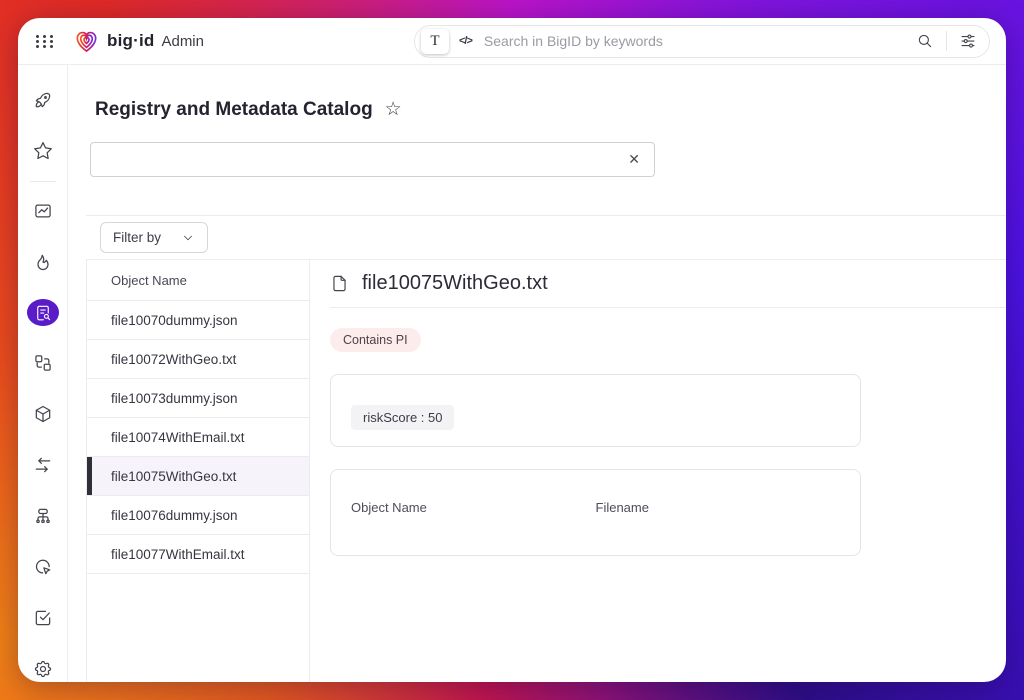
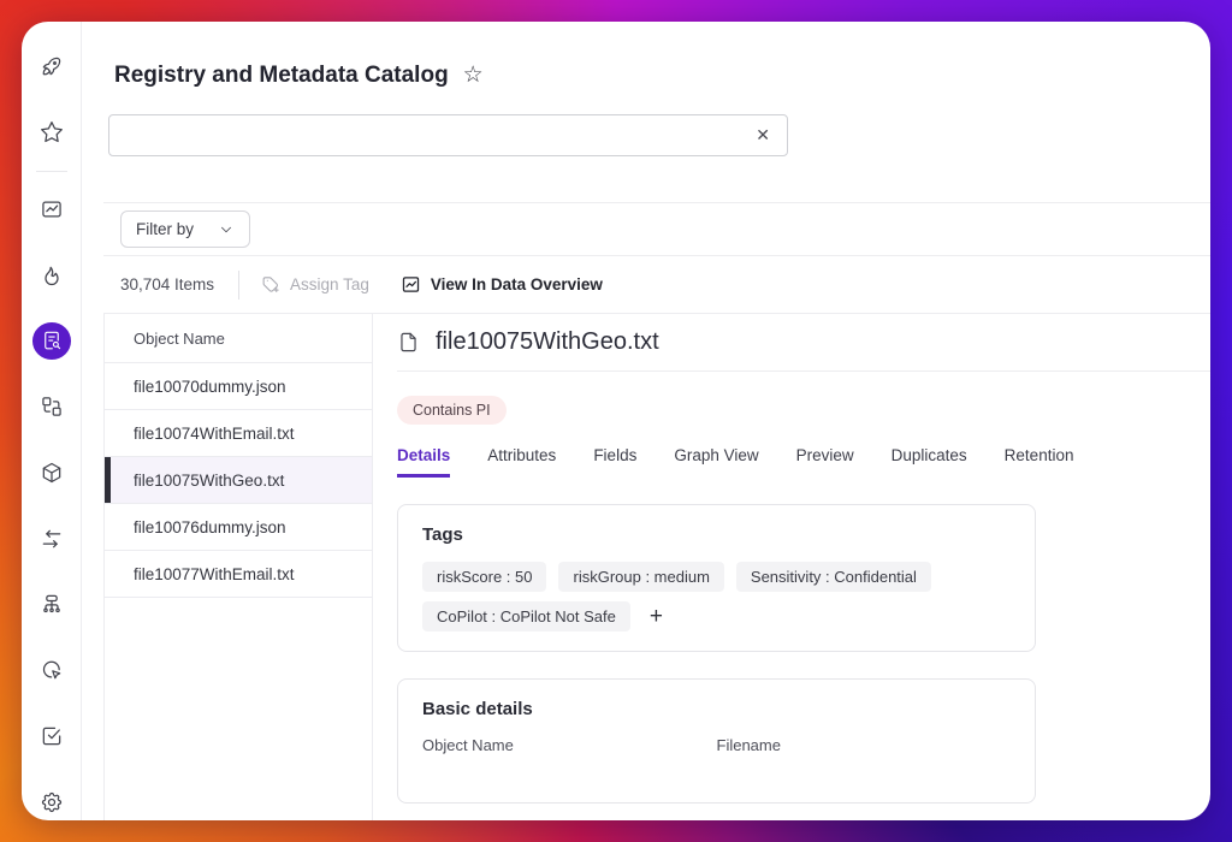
- big·id
- Admin
- T
- </>
- Search in BigID by keywords
  Registry and Metadata Catalog
  ☆
  ✕
  Filter by
+ 30,704 Items
+ Assign Tag
+ View In Data Overview
  Object Name
  file10070dummy.json
- file10072WithGeo.txt
- file10073dummy.json
  file10074WithEmail.txt
  file10075WithGeo.txt
  file10076dummy.json
  file10077WithEmail.txt
  file10075WithGeo.txt
  Contains PI
+ Details
+ Attributes
+ Fields
+ Graph View
+ Preview
+ Duplicates
+ Retention
+ Tags
  riskScore : 50
+ riskGroup : medium
+ Sensitivity : Confidential
+ CoPilot : CoPilot Not Safe
+ +
+ Basic details
  Object Name
  Filename
